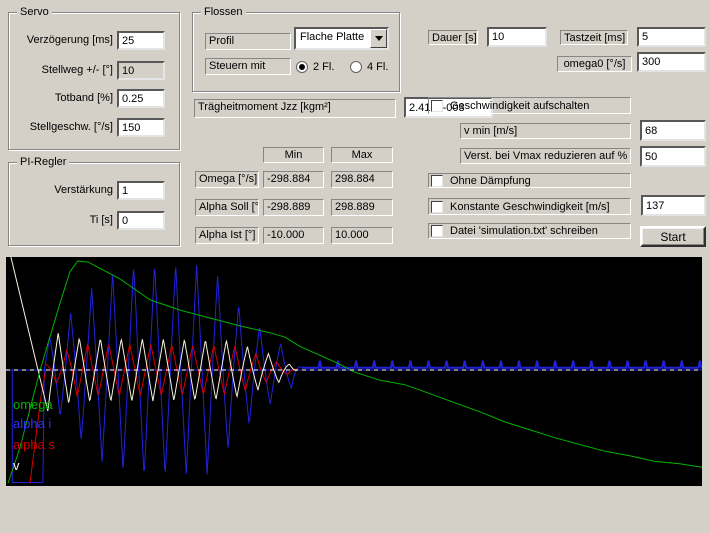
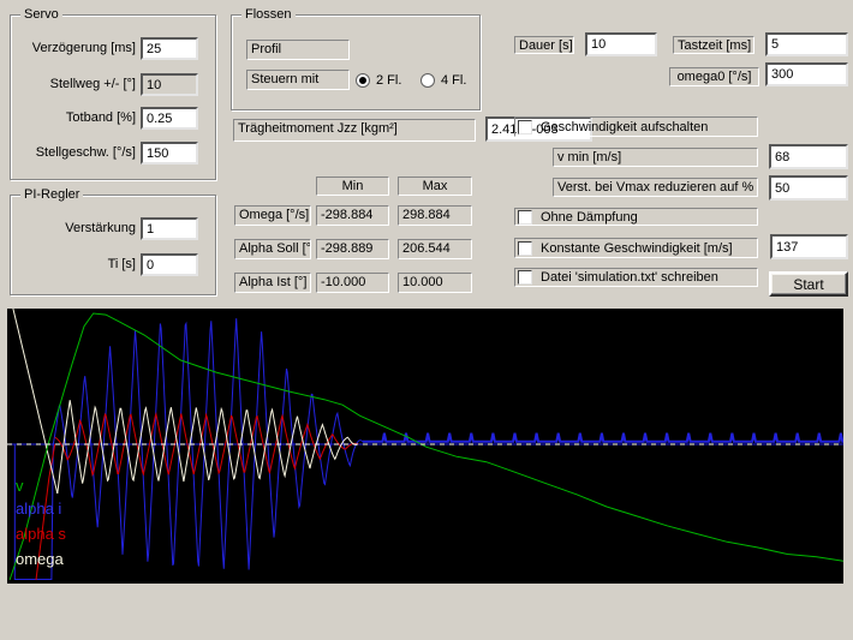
  Servo
  Verzögerung [ms]
  25
  Stellweg +/- [°]
  10
  Totband [%]
  0.25
  Stellgeschw. [°/s]
  150
  PI-Regler
  Verstärkung
  1
  Ti [s]
  0
  Flossen
  Profil
- Flache Platte
  Steuern mit
  2 Fl.
  4 Fl.
  Trägheitmoment Jzz [kgm²]
  2.41-003
  Min
  Max
  Omega [°/s]
  -298.884
  298.884
  Alpha Soll [°
  -298.889
- 298.889
+ 206.544
  Alpha Ist [°]
  -10.000
  10.000
  Dauer [s]
  10
  Tastzeit [ms]
  5
  omega0 [°/s]
  300
  Geschwindigkeit aufschalten
  v min [m/s]
  68
  Verst. bei Vmax reduzieren auf %
  50
  Ohne Dämpfung
  Konstante Geschwindigkeit [m/s]
  137
  Datei 'simulation.txt' schreiben
  Start
- omega
+ v
  alpha i
  alpha s
- v
+ omega
